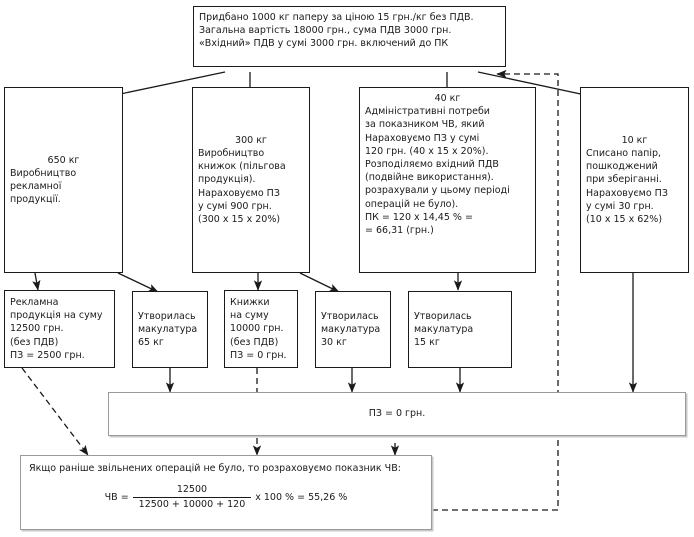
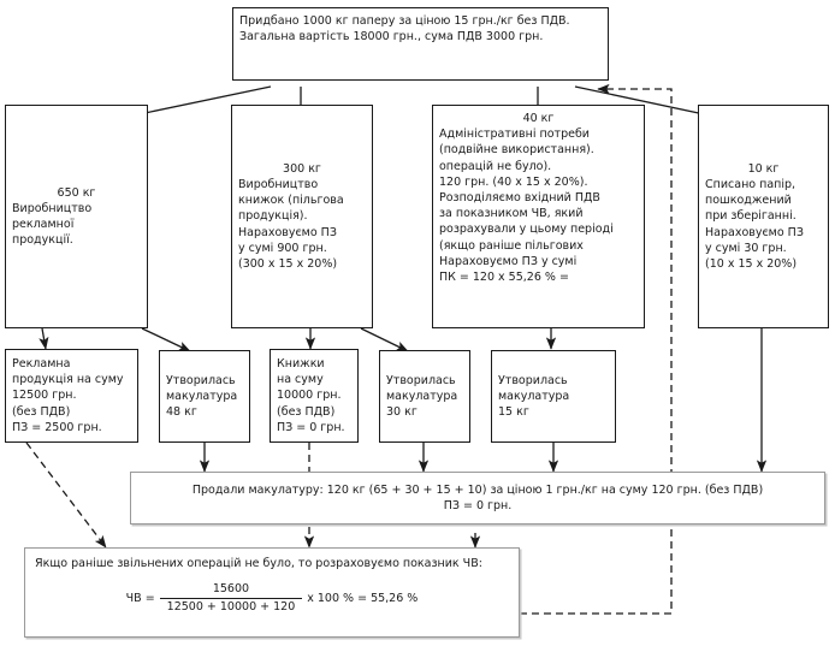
  Придбано 1000 кг паперу за ціною 15 грн./кг без ПДВ.
  Загальна вартість 18000 грн., сума ПДВ 3000 грн.
- «Вхідний» ПДВ у сумі 3000 грн. включений до ПК
  650 кг
  Виробництво
  рекламної
  продукції.
  300 кг
  Виробництво
  книжок (пільгова
  продукція).
  Нараховуємо ПЗ
  у сумі 900 грн.
  (300 x 15 x 20%)
  40 кг
  Адміністративні потреби
- за показником ЧВ, який
+ (подвійне використання).
- Нараховуємо ПЗ у сумі
+ операцій не було).
  120 грн. (40 x 15 x 20%).
  Розподіляємо вхідний ПДВ
- (подвійне використання).
+ за показником ЧВ, який
  розрахували у цьому періоді
+ (якщо раніше пільгових
- операцій не було).
+ Нараховуємо ПЗ у сумі
- ПК = 120 x 14,45 % =
+ ПК = 120 x 55,26 % =
- = 66,31 (грн.)
  10 кг
  Списано папір,
  пошкоджений
  при зберіганні.
  Нараховуємо ПЗ
  у сумі 30 грн.
- (10 x 15 x 62%)
+ (10 x 15 x 20%)
  Рекламна
  продукція на суму
  12500 грн.
  (без ПДВ)
  ПЗ = 2500 грн.
  Утворилась
  макулатура
- 65 кг
+ 48 кг
  Книжки
  на суму
  10000 грн.
  (без ПДВ)
  ПЗ = 0 грн.
  Утворилась
  макулатура
  30 кг
  Утворилась
  макулатура
  15 кг
+ Продали макулатуру: 120 кг (65 + 30 + 15 + 10) за ціною 1 грн./кг на суму 120 грн. (без ПДВ)
  ПЗ = 0 грн.
  Якщо раніше звільнених операцій не було, то розраховуємо показник ЧВ:
  ЧВ =
- 12500
+ 15600
  12500 + 10000 + 120
  x 100 % = 55,26 %
